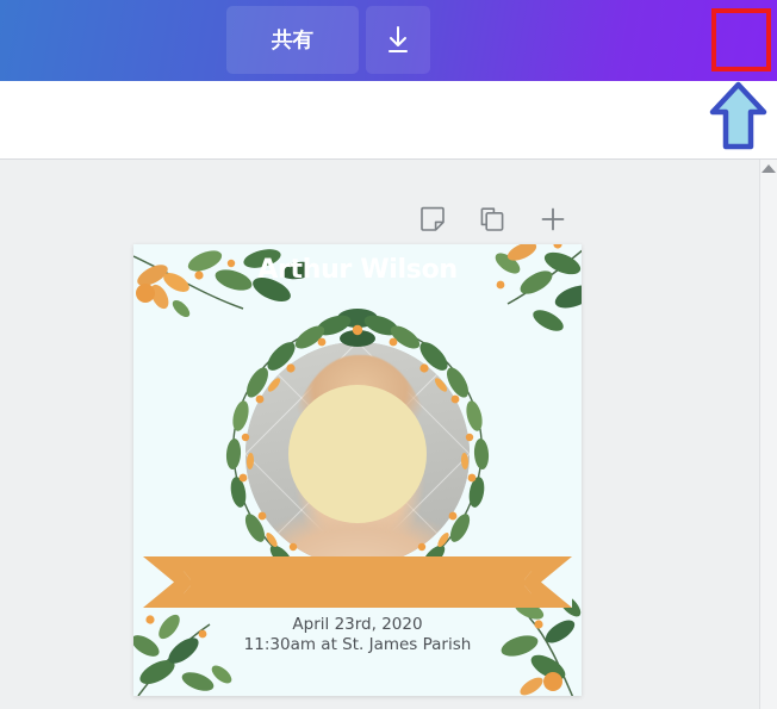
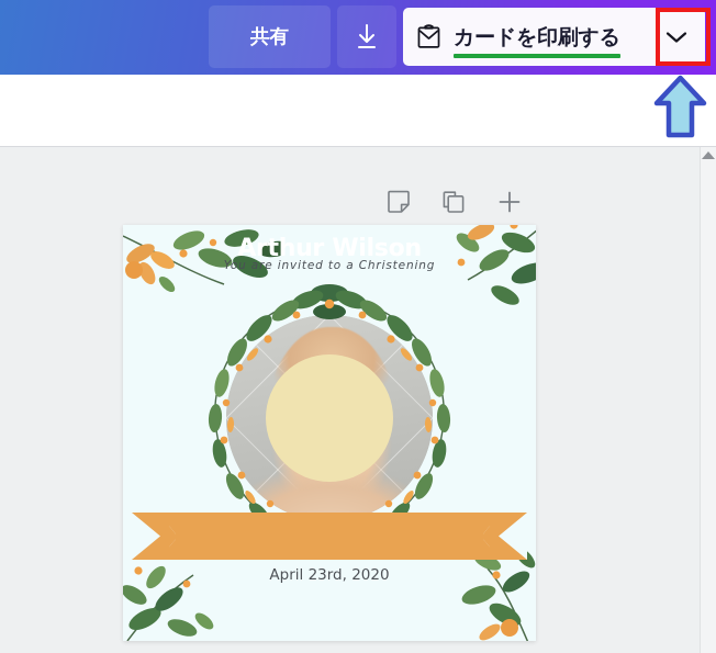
  共有
+ カードを印刷する
+ You are invited to a Christening
  Arthur Wilson
  April 23rd, 2020
- 11:30am at St. James Parish
